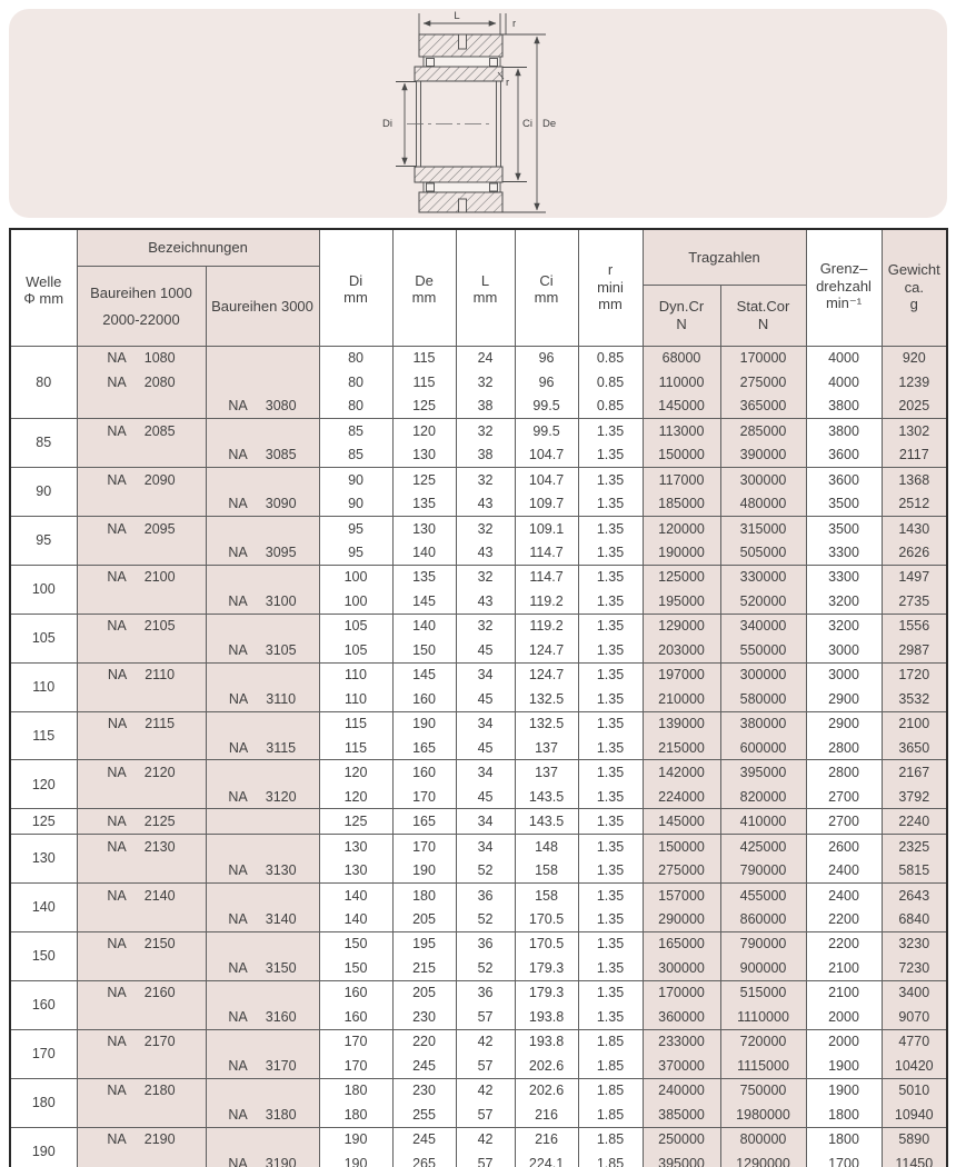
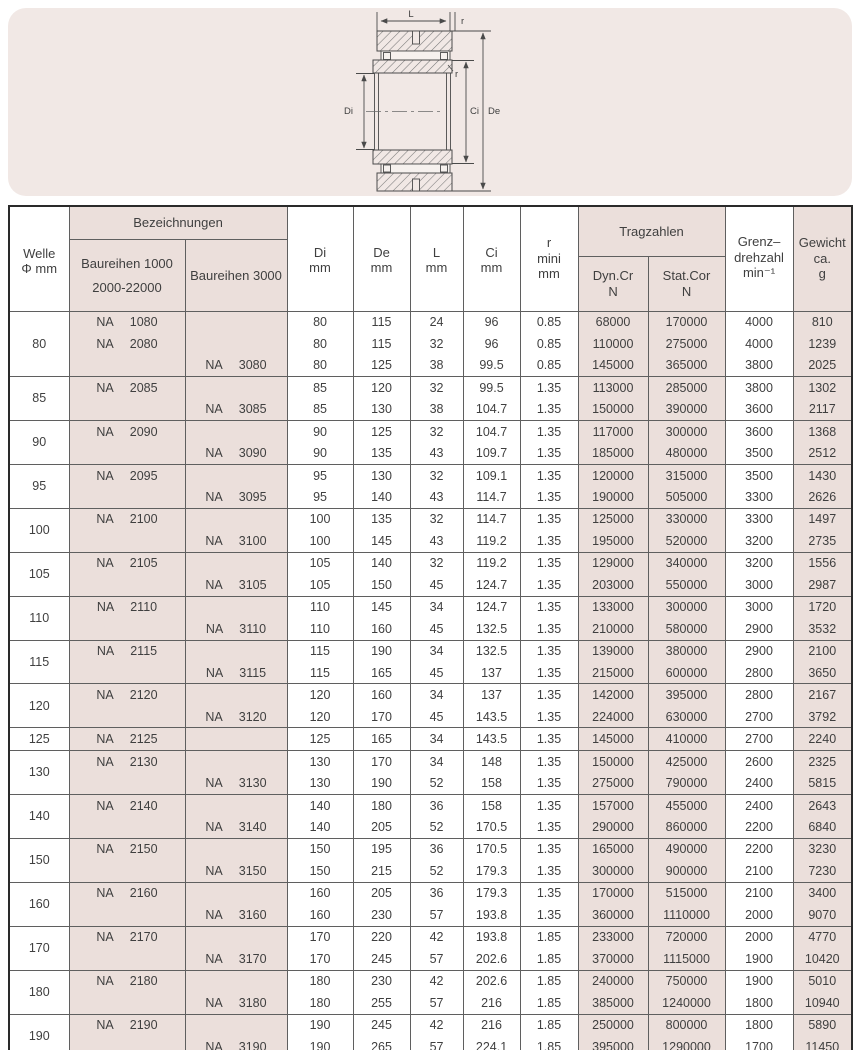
  L
  r
  Di
  r
  Ci
  De
  Welle Φ mm	Bezeichnungen	Di mm	De mm	L mm	Ci mm	r mini mm	Tragzahlen	Grenz– drehzahl min⁻¹	Gewicht ca. g
  Baureihen 1000 2000-22000	Baureihen 3000
  Dyn.Cr N	Stat.Cor N
- 80	NA 1080		80	115	24	96	0.85	68000	170000	4000	920
+ 80	NA 1080		80	115	24	96	0.85	68000	170000	4000	810
  NA 2080		80	115	32	96	0.85	110000	275000	4000	1239
  	NA 3080	80	125	38	99.5	0.85	145000	365000	3800	2025
  85	NA 2085		85	120	32	99.5	1.35	113000	285000	3800	1302
  	NA 3085	85	130	38	104.7	1.35	150000	390000	3600	2117
  90	NA 2090		90	125	32	104.7	1.35	117000	300000	3600	1368
  	NA 3090	90	135	43	109.7	1.35	185000	480000	3500	2512
  95	NA 2095		95	130	32	109.1	1.35	120000	315000	3500	1430
  	NA 3095	95	140	43	114.7	1.35	190000	505000	3300	2626
  100	NA 2100		100	135	32	114.7	1.35	125000	330000	3300	1497
  	NA 3100	100	145	43	119.2	1.35	195000	520000	3200	2735
  105	NA 2105		105	140	32	119.2	1.35	129000	340000	3200	1556
  	NA 3105	105	150	45	124.7	1.35	203000	550000	3000	2987
- 110	NA 2110		110	145	34	124.7	1.35	197000	300000	3000	1720
+ 110	NA 2110		110	145	34	124.7	1.35	133000	300000	3000	1720
  	NA 3110	110	160	45	132.5	1.35	210000	580000	2900	3532
  115	NA 2115		115	190	34	132.5	1.35	139000	380000	2900	2100
  	NA 3115	115	165	45	137	1.35	215000	600000	2800	3650
  120	NA 2120		120	160	34	137	1.35	142000	395000	2800	2167
- 	NA 3120	120	170	45	143.5	1.35	224000	820000	2700	3792
+ 	NA 3120	120	170	45	143.5	1.35	224000	630000	2700	3792
  125	NA 2125		125	165	34	143.5	1.35	145000	410000	2700	2240
  130	NA 2130		130	170	34	148	1.35	150000	425000	2600	2325
  	NA 3130	130	190	52	158	1.35	275000	790000	2400	5815
  140	NA 2140		140	180	36	158	1.35	157000	455000	2400	2643
  	NA 3140	140	205	52	170.5	1.35	290000	860000	2200	6840
- 150	NA 2150		150	195	36	170.5	1.35	165000	790000	2200	3230
+ 150	NA 2150		150	195	36	170.5	1.35	165000	490000	2200	3230
  	NA 3150	150	215	52	179.3	1.35	300000	900000	2100	7230
  160	NA 2160		160	205	36	179.3	1.35	170000	515000	2100	3400
  	NA 3160	160	230	57	193.8	1.35	360000	1110000	2000	9070
  170	NA 2170		170	220	42	193.8	1.85	233000	720000	2000	4770
  	NA 3170	170	245	57	202.6	1.85	370000	1115000	1900	10420
  180	NA 2180		180	230	42	202.6	1.85	240000	750000	1900	5010
- 	NA 3180	180	255	57	216	1.85	385000	1980000	1800	10940
+ 	NA 3180	180	255	57	216	1.85	385000	1240000	1800	10940
  190	NA 2190		190	245	42	216	1.85	250000	800000	1800	5890
  	NA 3190	190	265	57	224.1	1.85	395000	1290000	1700	11450
